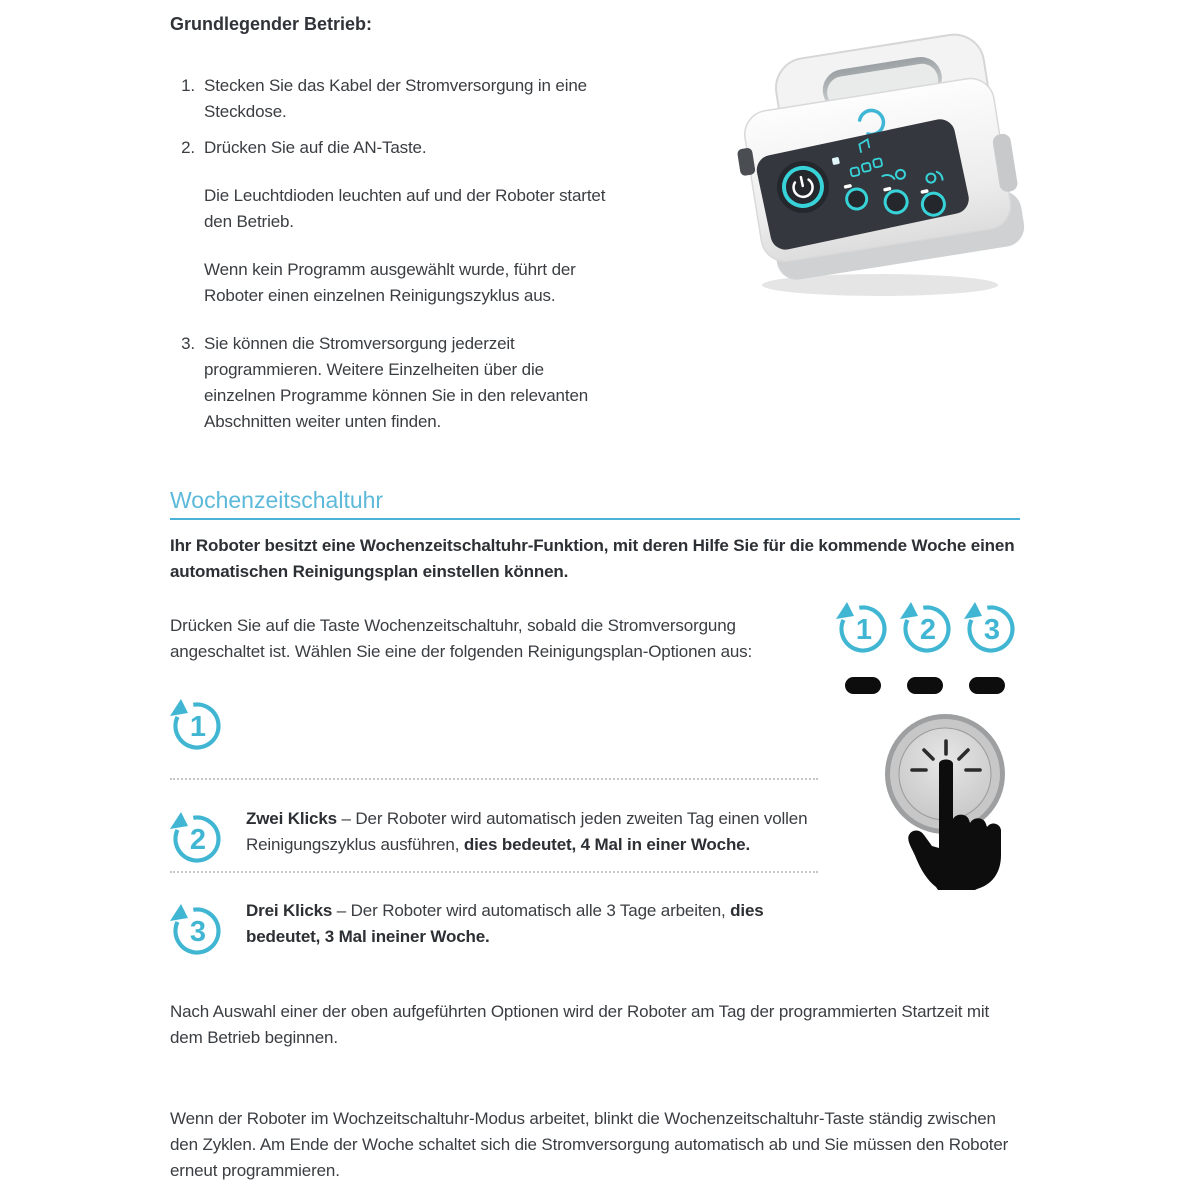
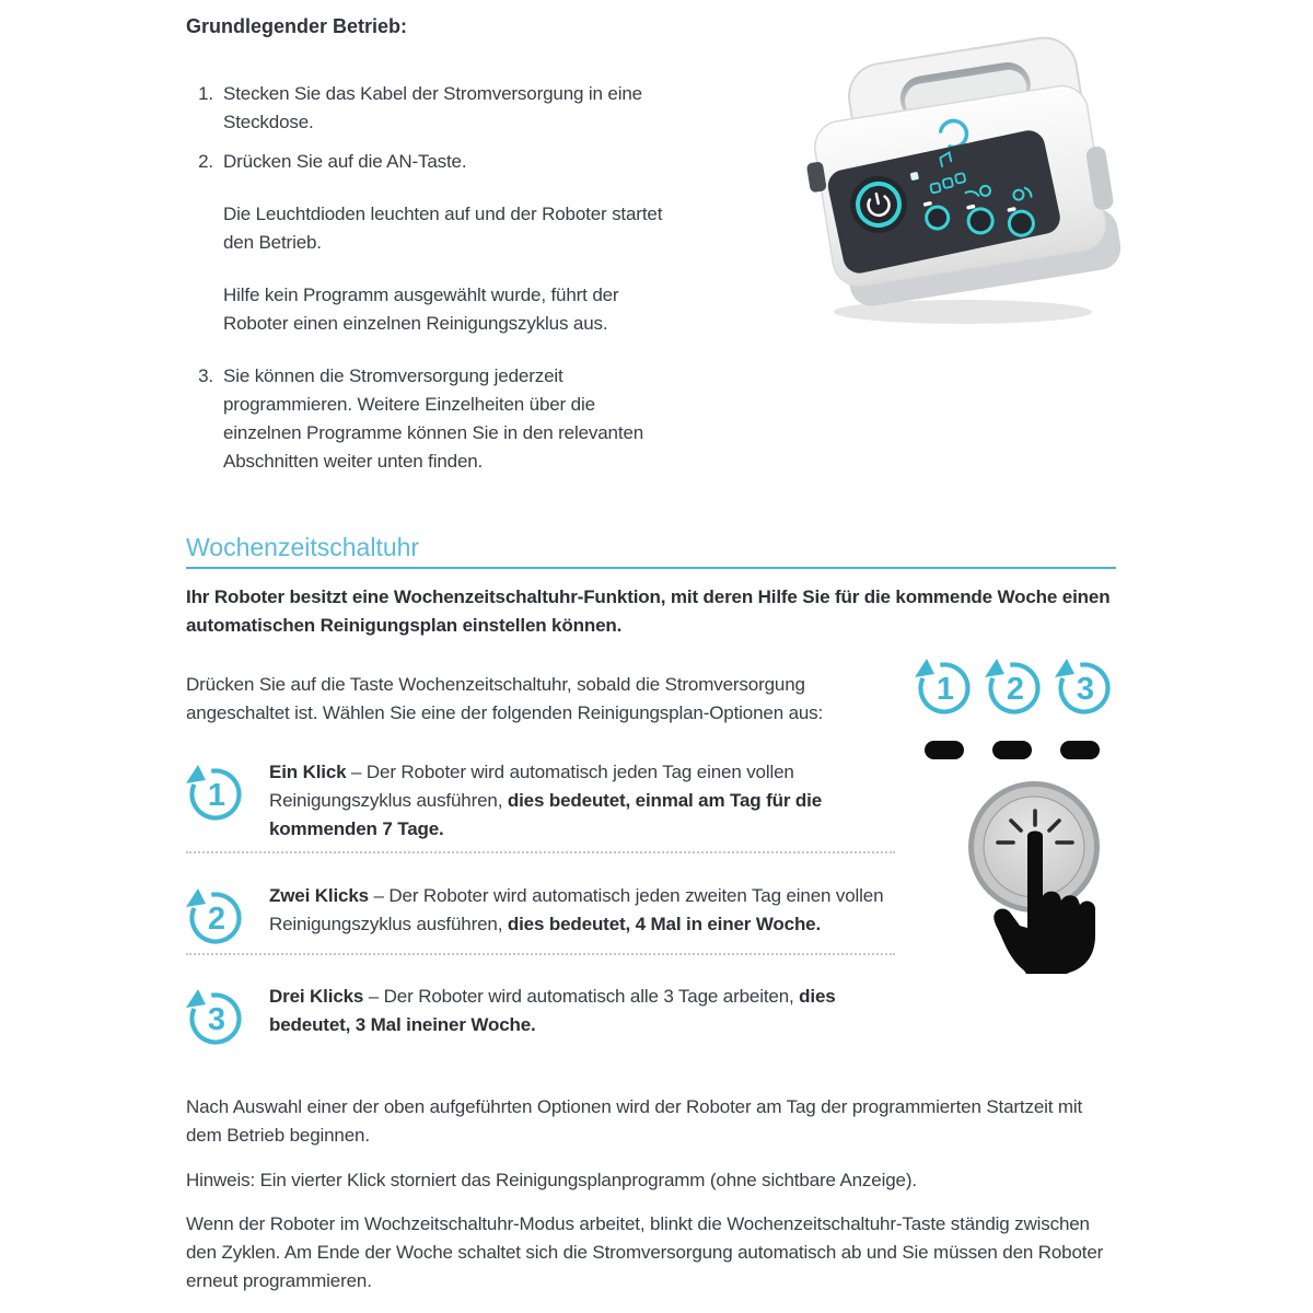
  Grundlegender Betrieb:
  1.
  Stecken Sie das Kabel der Stromversorgung in eine Steckdose.
  2.
  Drücken Sie auf die AN-Taste.
  Die Leuchtdioden leuchten auf und der Roboter startet den Betrieb.
- Wenn kein Programm ausgewählt wurde, führt der Roboter einen einzelnen Reinigungszyklus aus.
+ Hilfe kein Programm ausgewählt wurde, führt der Roboter einen einzelnen Reinigungszyklus aus.
  3.
  Sie können die Stromversorgung jederzeit programmieren. Weitere Einzelheiten über die einzelnen Programme können Sie in den relevanten Abschnitten weiter unten finden.
  Wochenzeitschaltuhr
  Ihr Roboter besitzt eine Wochenzeitschaltuhr-Funktion, mit deren Hilfe Sie für die kommende Woche einen automatischen Reinigungsplan einstellen können.
  Drücken Sie auf die Taste Wochenzeitschaltuhr, sobald die Stromversorgung angeschaltet ist. Wählen Sie eine der folgenden Reinigungsplan-Optionen aus:
  1
  2
  3
  1
+ Ein Klick – Der Roboter wird automatisch jeden Tag einen vollen Reinigungszyklus ausführen, dies bedeutet, einmal am Tag für die kommenden 7 Tage.
  2
  Zwei Klicks – Der Roboter wird automatisch jeden zweiten Tag einen vollen Reinigungszyklus ausführen, dies bedeutet, 4 Mal in einer Woche.
  3
  Drei Klicks – Der Roboter wird automatisch alle 3 Tage arbeiten, dies bedeutet, 3 Mal ineiner Woche.
  Nach Auswahl einer der oben aufgeführten Optionen wird der Roboter am Tag der programmierten Startzeit mit dem Betrieb beginnen.
+ Hinweis: Ein vierter Klick storniert das Reinigungsplanprogramm (ohne sichtbare Anzeige).
  Wenn der Roboter im Wochzeitschaltuhr-Modus arbeitet, blinkt die Wochenzeitschaltuhr-Taste ständig zwischen den Zyklen. Am Ende der Woche schaltet sich die Stromversorgung automatisch ab und Sie müssen den Roboter erneut programmieren.
